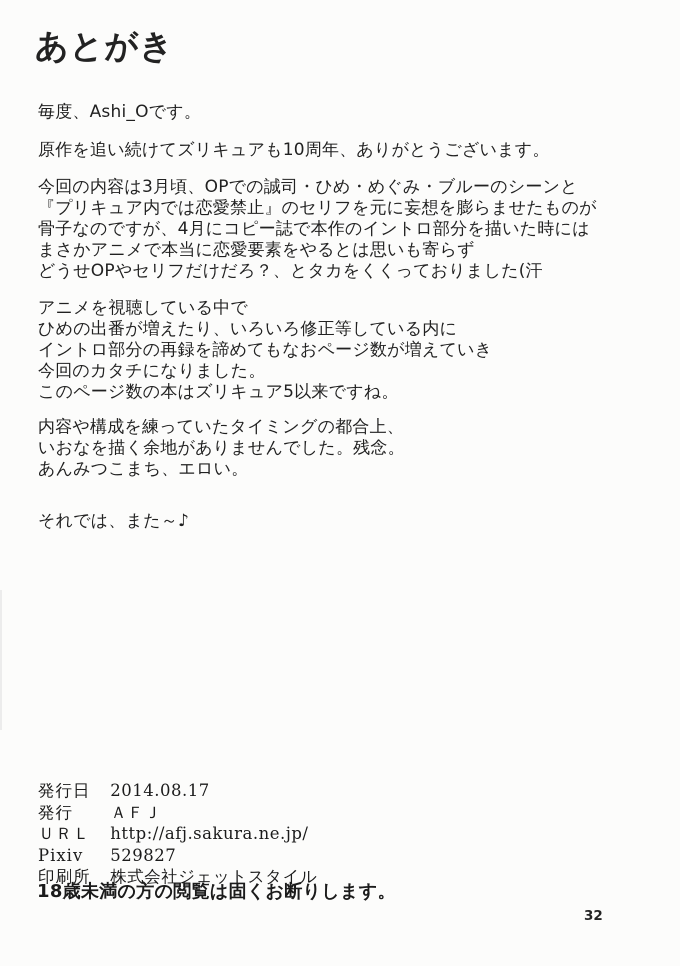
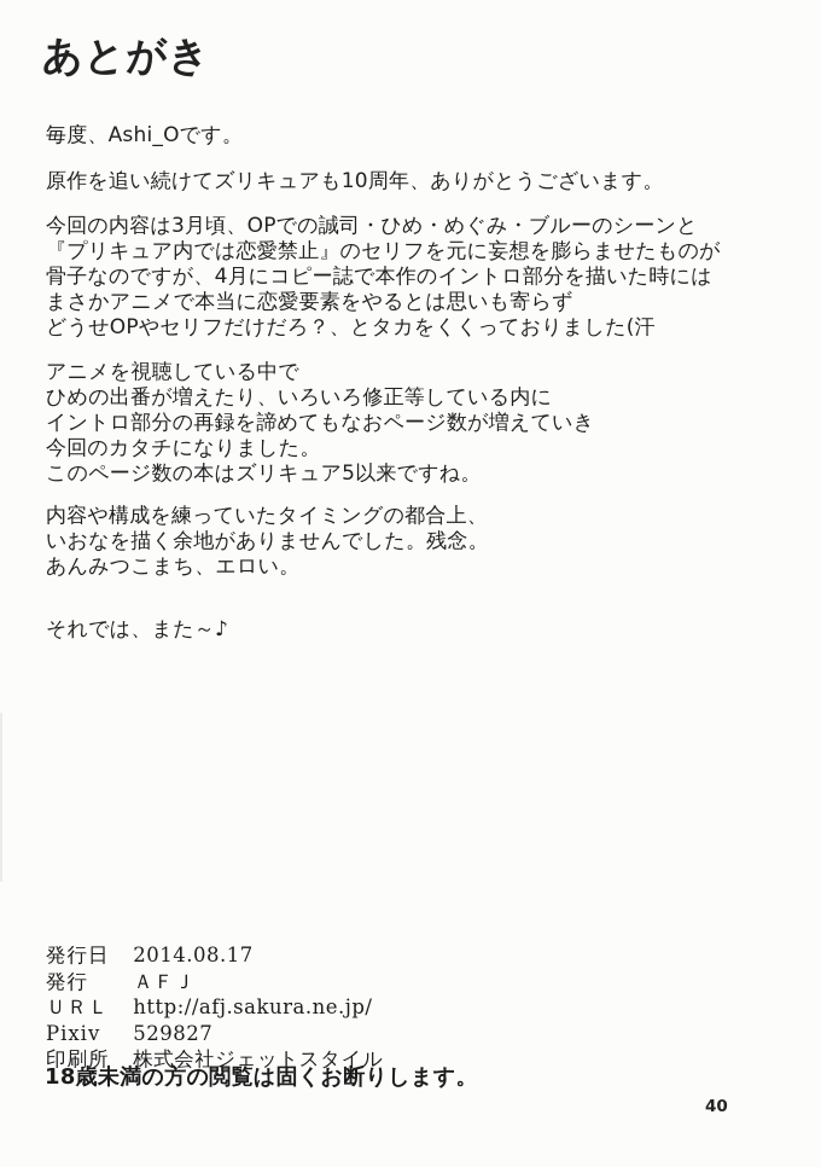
  あとがき
  毎度、Ashi_Oです。
  原作を追い続けてズリキュアも10周年、ありがとうございます。
  今回の内容は3月頃、OPでの誠司・ひめ・めぐみ・ブルーのシーンと
  『プリキュア内では恋愛禁止』のセリフを元に妄想を膨らませたものが
  骨子なのですが、4月にコピー誌で本作のイントロ部分を描いた時には
  まさかアニメで本当に恋愛要素をやるとは思いも寄らず
  どうせOPやセリフだけだろ？、とタカをくくっておりました(汗
  アニメを視聴している中で
  ひめの出番が増えたり、いろいろ修正等している内に
  イントロ部分の再録を諦めてもなおページ数が増えていき
  今回のカタチになりました。
  このページ数の本はズリキュア5以来ですね。
  内容や構成を練っていたタイミングの都合上、
  いおなを描く余地がありませんでした。残念。
  あんみつこまち、エロい。
  それでは、また～♪
  発行日 2014.08.17
  発行 ＡＦＪ
  ＵＲＬ http://afj.sakura.ne.jp/
  Pixiv 529827
  印刷所 株式会社ジェットスタイル
  18歳未満の方の閲覧は固くお断りします。
- 32
+ 40
